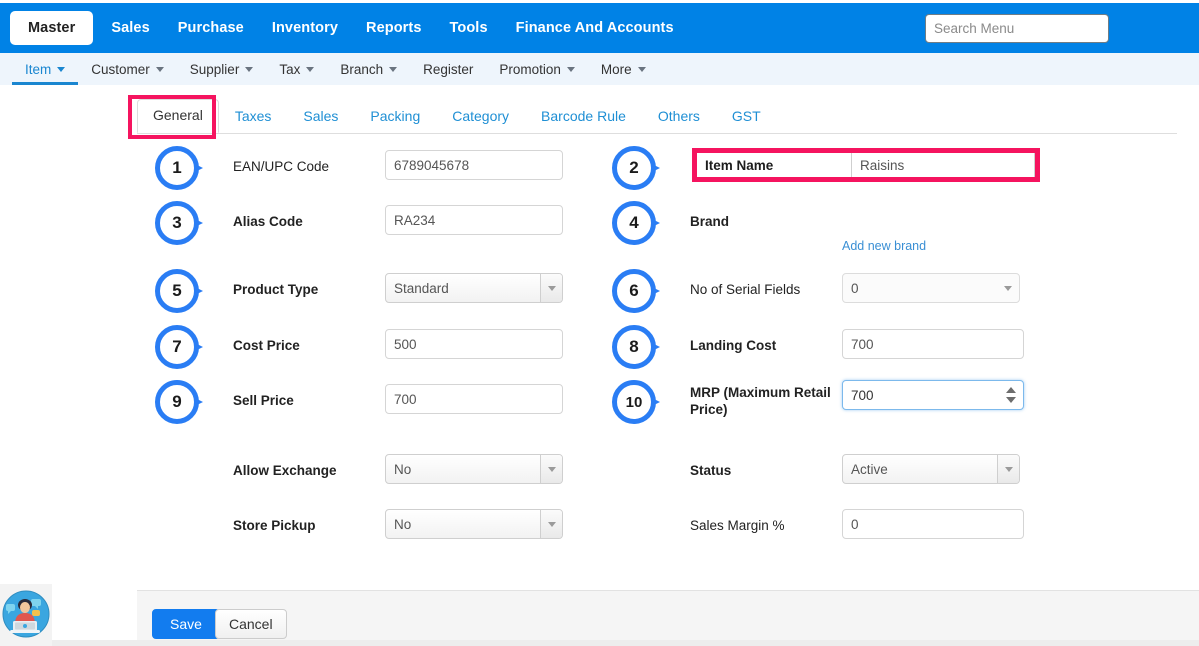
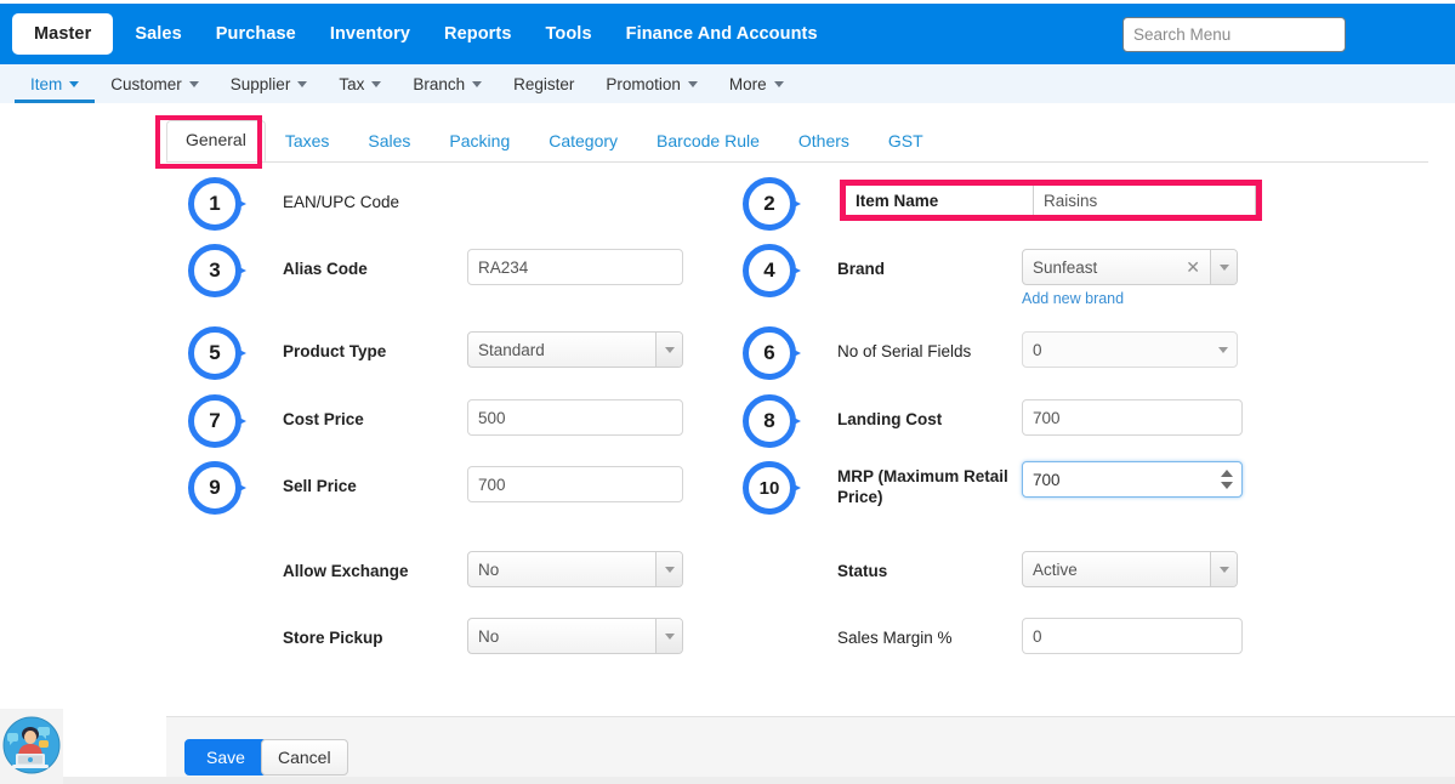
  Master
  Sales
  Purchase
  Inventory
  Reports
  Tools
  Finance And Accounts
  Search Menu
  Item
  Customer
  Supplier
  Tax
  Branch
  Register
  Promotion
  More
  General
  Taxes
  Sales
  Packing
  Category
  Barcode Rule
  Others
  GST
  1
  EAN/UPC Code
- 6789045678
  3
  Alias Code
  RA234
  5
  Product Type
  Standard
  7
  Cost Price
  500
  9
  Sell Price
  700
  Allow Exchange
  No
  Store Pickup
  No
  2
  Item Name
  Raisins
  4
  Brand
+ Sunfeast
+ ✕
  Add new brand
  6
  No of Serial Fields
  0
  8
  Landing Cost
  700
  10
  MRP (Maximum Retail Price)
  700
  Status
  Active
  Sales Margin %
  0
  Save
  Cancel
